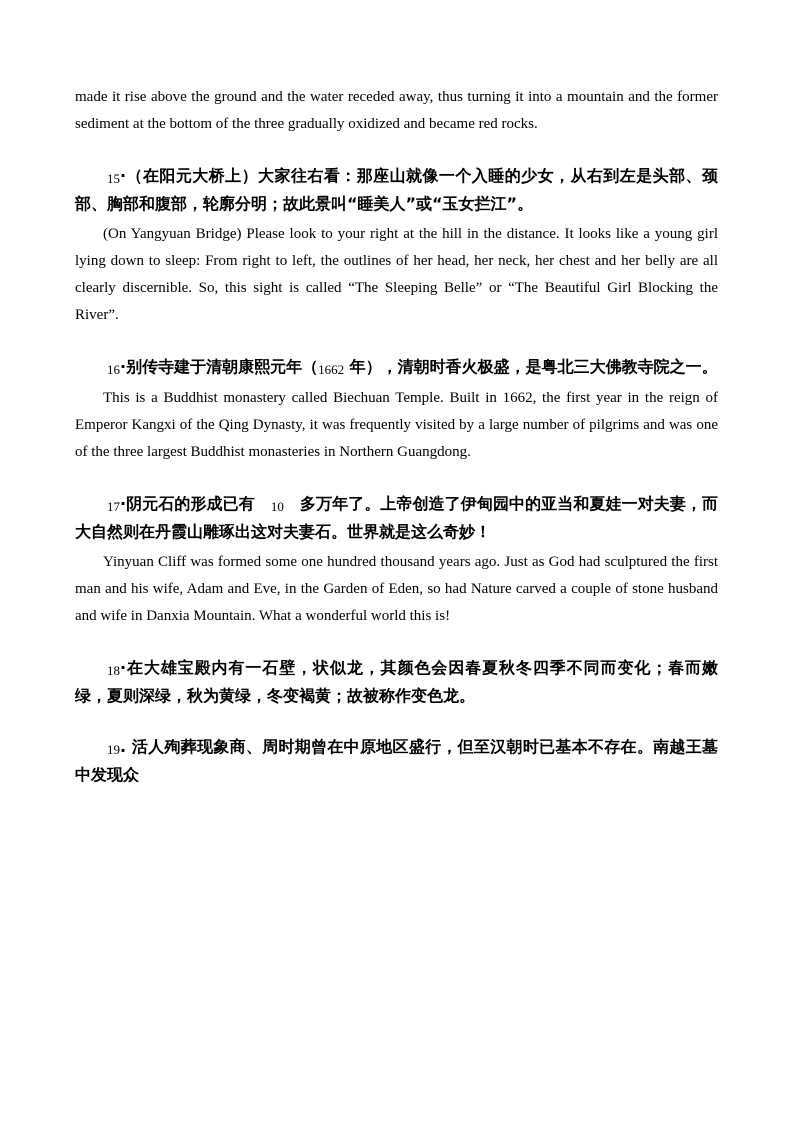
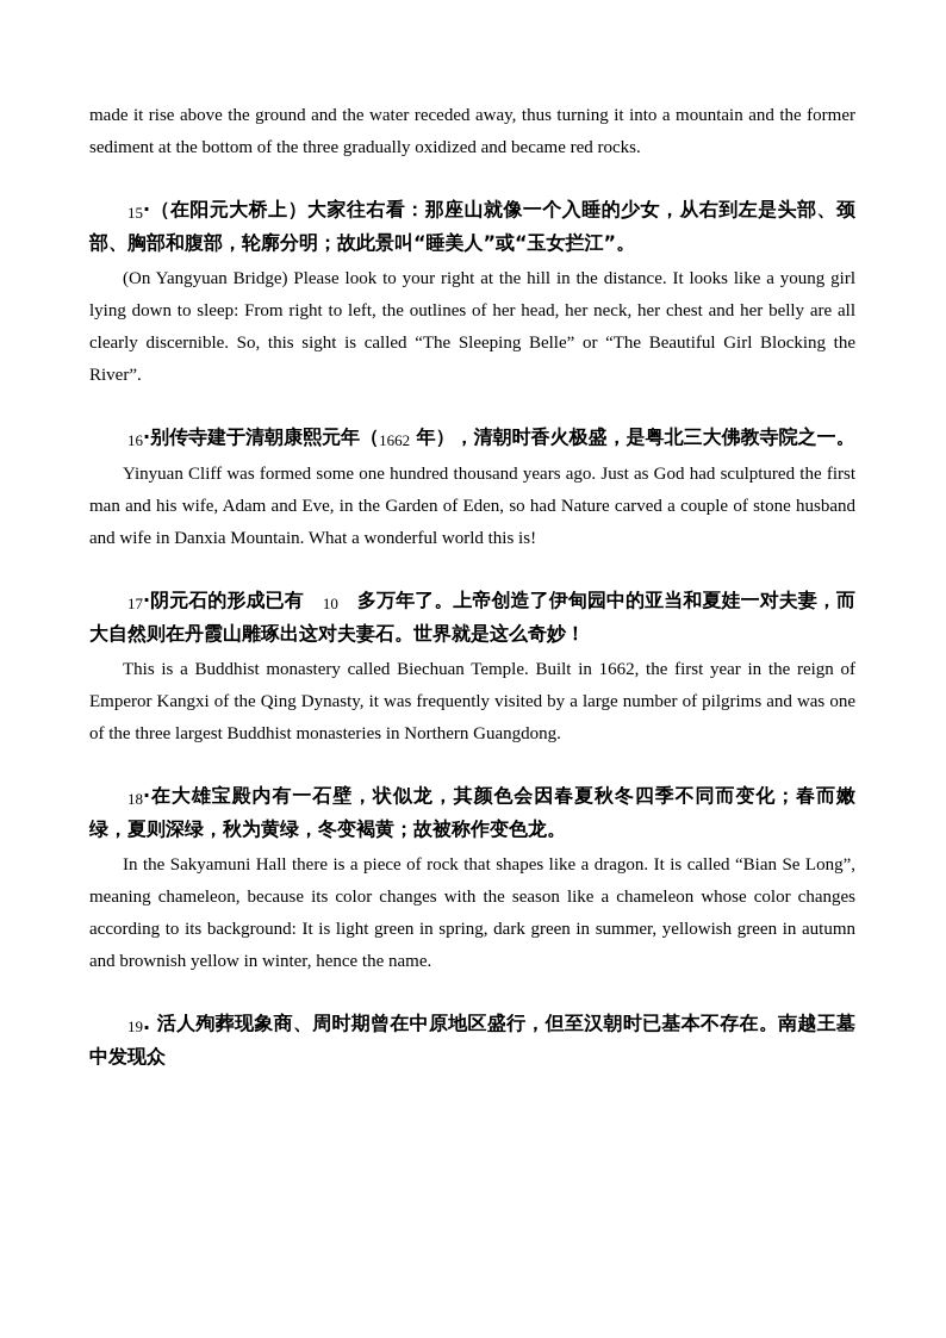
  made it rise above the ground and the water receded away, thus turning it into a mountain and the former sediment at the bottom of the three gradually oxidized and became red rocks.
  15·（在阳元大桥上）大家往右看：那座山就像一个入睡的少女，从右到左是头部、颈部、胸部和腹部，轮廓分明；故此景叫“睡美人”或“玉女拦江”。
  (On Yangyuan Bridge) Please look to your right at the hill in the distance. It looks like a young girl lying down to sleep: From right to left, the outlines of her head, her neck, her chest and her belly are all clearly discernible. So, this sight is called “The Sleeping Belle” or “The Beautiful Girl Blocking the River”.
  16·别传寺建于清朝康熙元年（1662 年），清朝时香火极盛，是粤北三大佛教寺院之一。
- This is a Buddhist monastery called Biechuan Temple. Built in 1662, the first year in the reign of Emperor Kangxi of the Qing Dynasty, it was frequently visited by a large number of pilgrims and was one of the three largest Buddhist monasteries in Northern Guangdong.
+ Yinyuan Cliff was formed some one hundred thousand years ago. Just as God had sculptured the first man and his wife, Adam and Eve, in the Garden of Eden, so had Nature carved a couple of stone husband and wife in Danxia Mountain. What a wonderful world this is!
  17·阴元石的形成已有 10 多万年了。上帝创造了伊甸园中的亚当和夏娃一对夫妻，而大自然则在丹霞山雕琢出这对夫妻石。世界就是这么奇妙！
- Yinyuan Cliff was formed some one hundred thousand years ago. Just as God had sculptured the first man and his wife, Adam and Eve, in the Garden of Eden, so had Nature carved a couple of stone husband and wife in Danxia Mountain. What a wonderful world this is!
+ This is a Buddhist monastery called Biechuan Temple. Built in 1662, the first year in the reign of Emperor Kangxi of the Qing Dynasty, it was frequently visited by a large number of pilgrims and was one of the three largest Buddhist monasteries in Northern Guangdong.
  18·在大雄宝殿内有一石壁，状似龙，其颜色会因春夏秋冬四季不同而变化；春而嫩绿，夏则深绿，秋为黄绿，冬变褐黄；故被称作变色龙。
+ In the Sakyamuni Hall there is a piece of rock that shapes like a dragon. It is called “Bian Se Long”, meaning chameleon, because its color changes with the season like a chameleon whose color changes according to its background: It is light green in spring, dark green in summer, yellowish green in autumn and brownish yellow in winter, hence the name.
  19. 活人殉葬现象商、周时期曾在中原地区盛行，但至汉朝时已基本不存在。南越王墓中发现众
